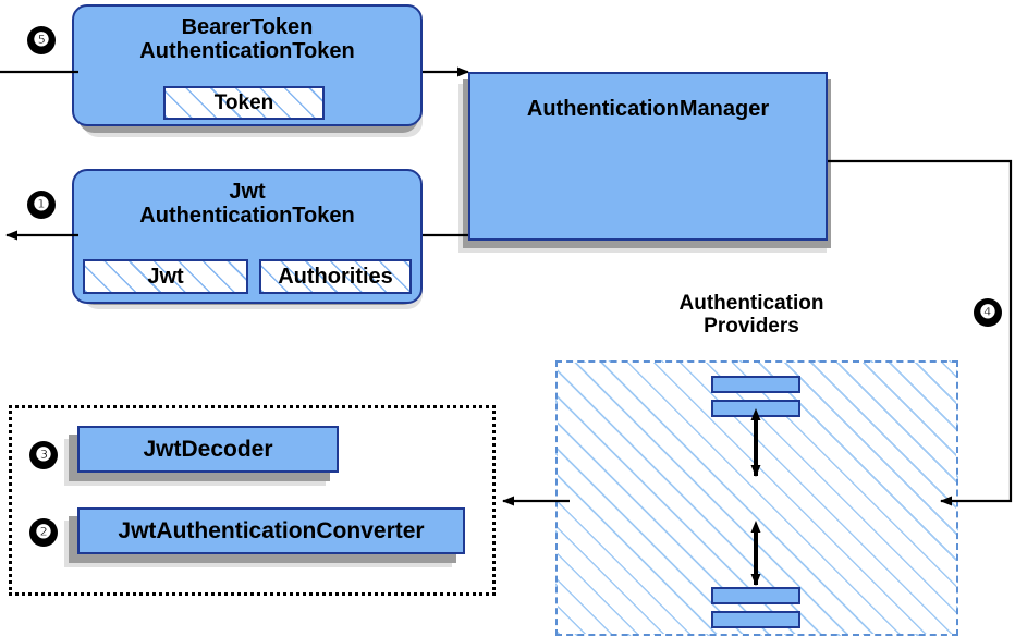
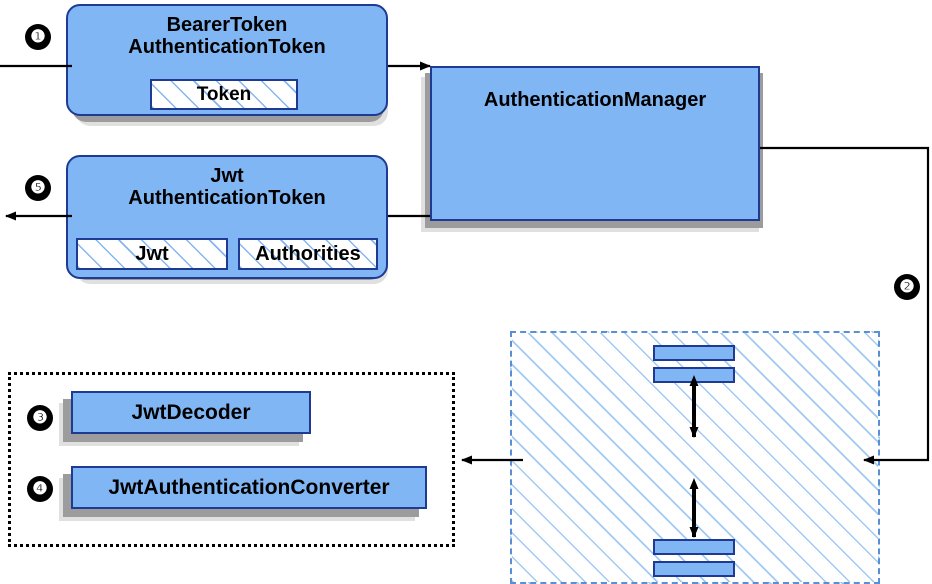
- Authentication
- Providers
  AuthenticationManager
  BearerToken
  AuthenticationToken
  Token
  Jwt
  AuthenticationToken
  Jwt
  Authorities
  JwtDecoder
  JwtAuthenticationConverter
- ❺
+ ❶
- ❹
+ ❷
  ❸
- ❷
+ ❹
- ❶
+ ❺
